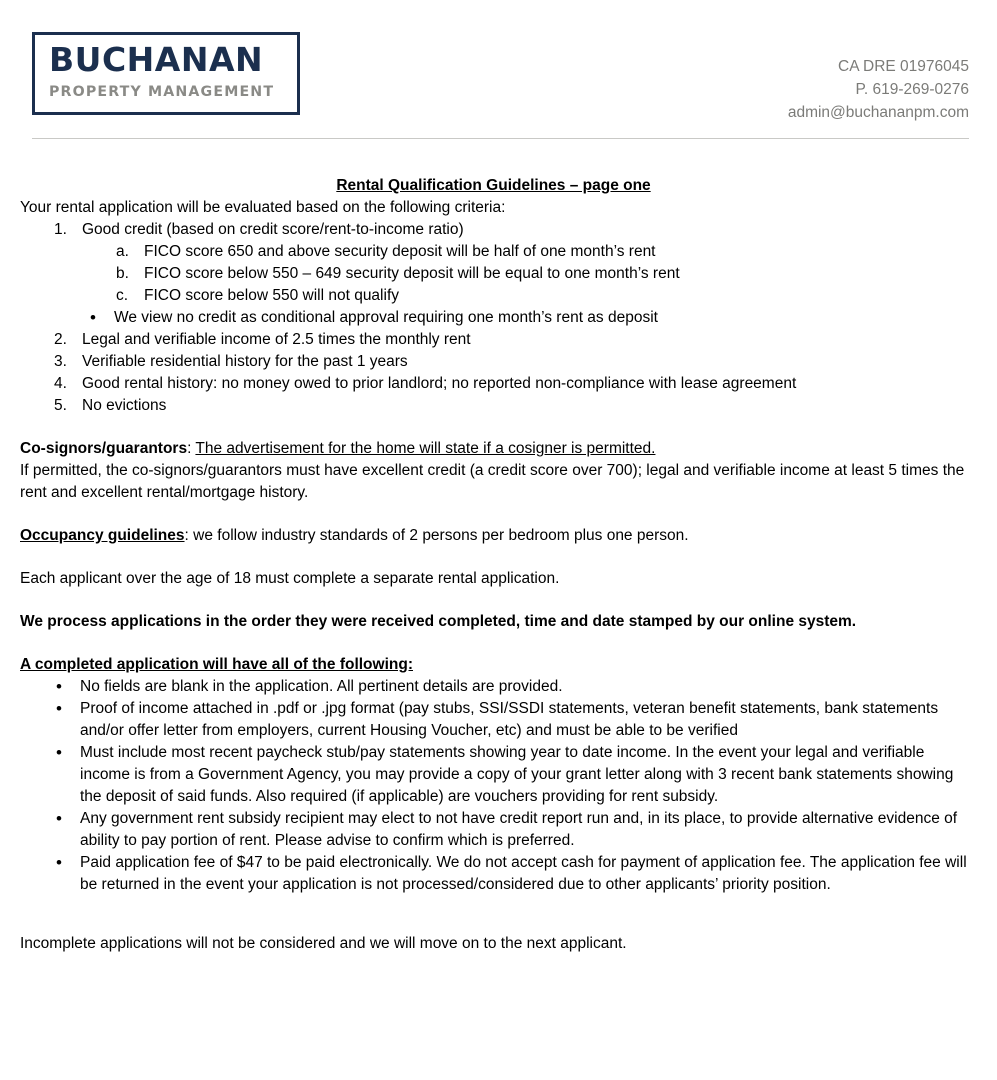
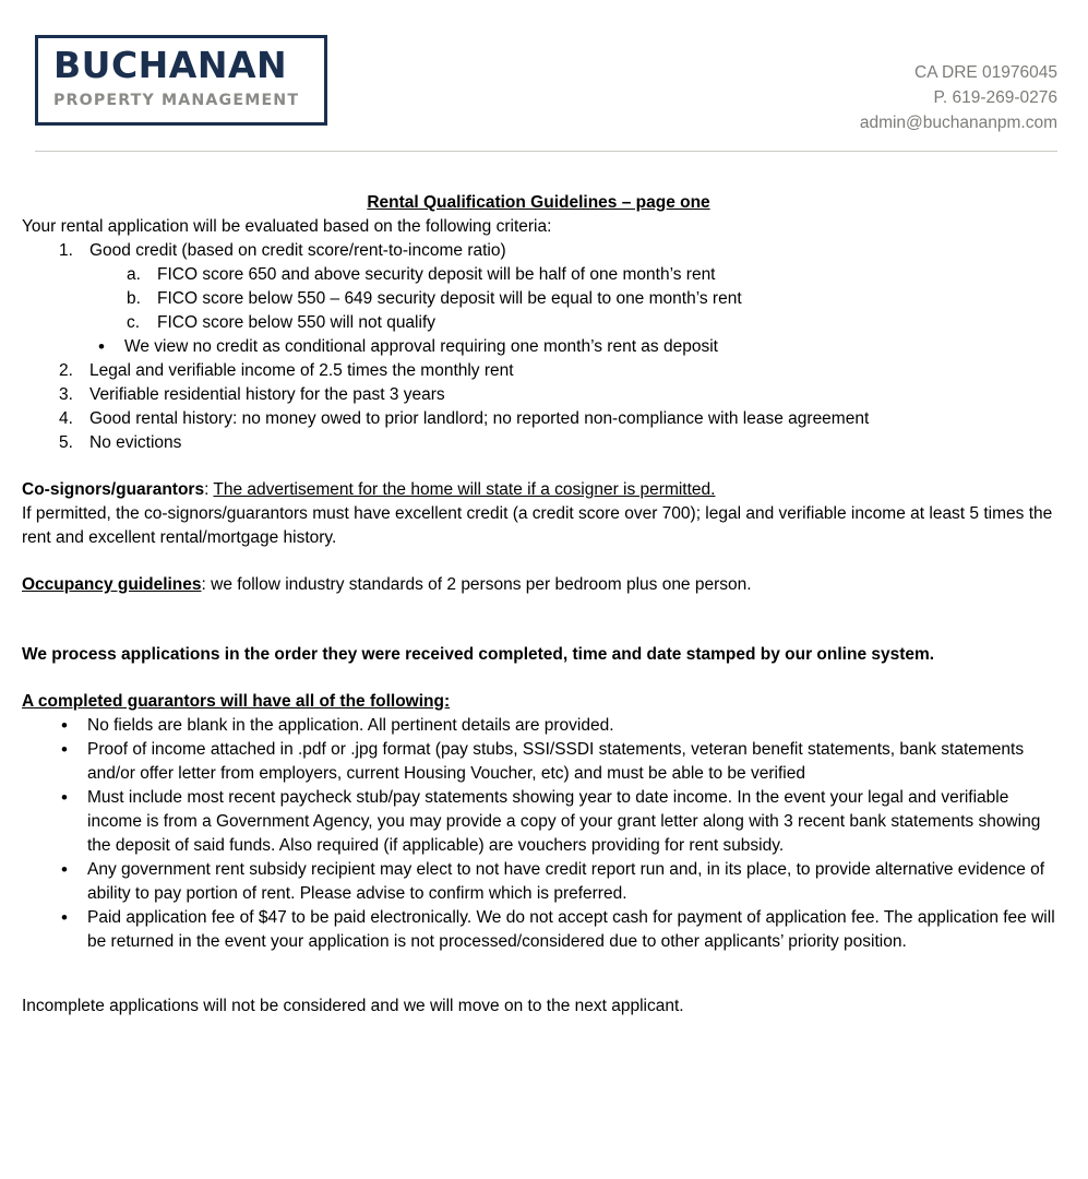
  BUCHANAN
  PROPERTY MANAGEMENT
  CA DRE 01976045
  P. 619-269-0276
  admin@buchananpm.com
  Rental Qualification Guidelines – page one
  Your rental application will be evaluated based on the following criteria:
  1.
  Good credit (based on credit score/rent-to-income ratio)
  a.
  FICO score 650 and above security deposit will be half of one month’s rent
  b.
  FICO score below 550 – 649 security deposit will be equal to one month’s rent
  c.
  FICO score below 550 will not qualify
  •
  We view no credit as conditional approval requiring one month’s rent as deposit
  2.
  Legal and verifiable income of 2.5 times the monthly rent
  3.
- Verifiable residential history for the past 1 years
+ Verifiable residential history for the past 3 years
  4.
  Good rental history: no money owed to prior landlord; no reported non-compliance with lease agreement
  5.
  No evictions
  Co-signors/guarantors: The advertisement for the home will state if a cosigner is permitted.
  If permitted, the co-signors/guarantors must have excellent credit (a credit score over 700); legal and verifiable income at least 5 times the rent and excellent rental/mortgage history.
  Occupancy guidelines: we follow industry standards of 2 persons per bedroom plus one person.
- Each applicant over the age of 18 must complete a separate rental application.
  We process applications in the order they were received completed, time and date stamped by our online system.
- A completed application will have all of the following:
+ A completed guarantors will have all of the following:
  •
  No fields are blank in the application. All pertinent details are provided.
  •
  Proof of income attached in .pdf or .jpg format (pay stubs, SSI/SSDI statements, veteran benefit statements, bank statements and/or offer letter from employers, current Housing Voucher, etc) and must be able to be verified
  •
  Must include most recent paycheck stub/pay statements showing year to date income. In the event your legal and verifiable income is from a Government Agency, you may provide a copy of your grant letter along with 3 recent bank statements showing the deposit of said funds. Also required (if applicable) are vouchers providing for rent subsidy.
  •
  Any government rent subsidy recipient may elect to not have credit report run and, in its place, to provide alternative evidence of ability to pay portion of rent. Please advise to confirm which is preferred.
  •
  Paid application fee of $47 to be paid electronically. We do not accept cash for payment of application fee. The application fee will be returned in the event your application is not processed/considered due to other applicants’ priority position.
  Incomplete applications will not be considered and we will move on to the next applicant.
